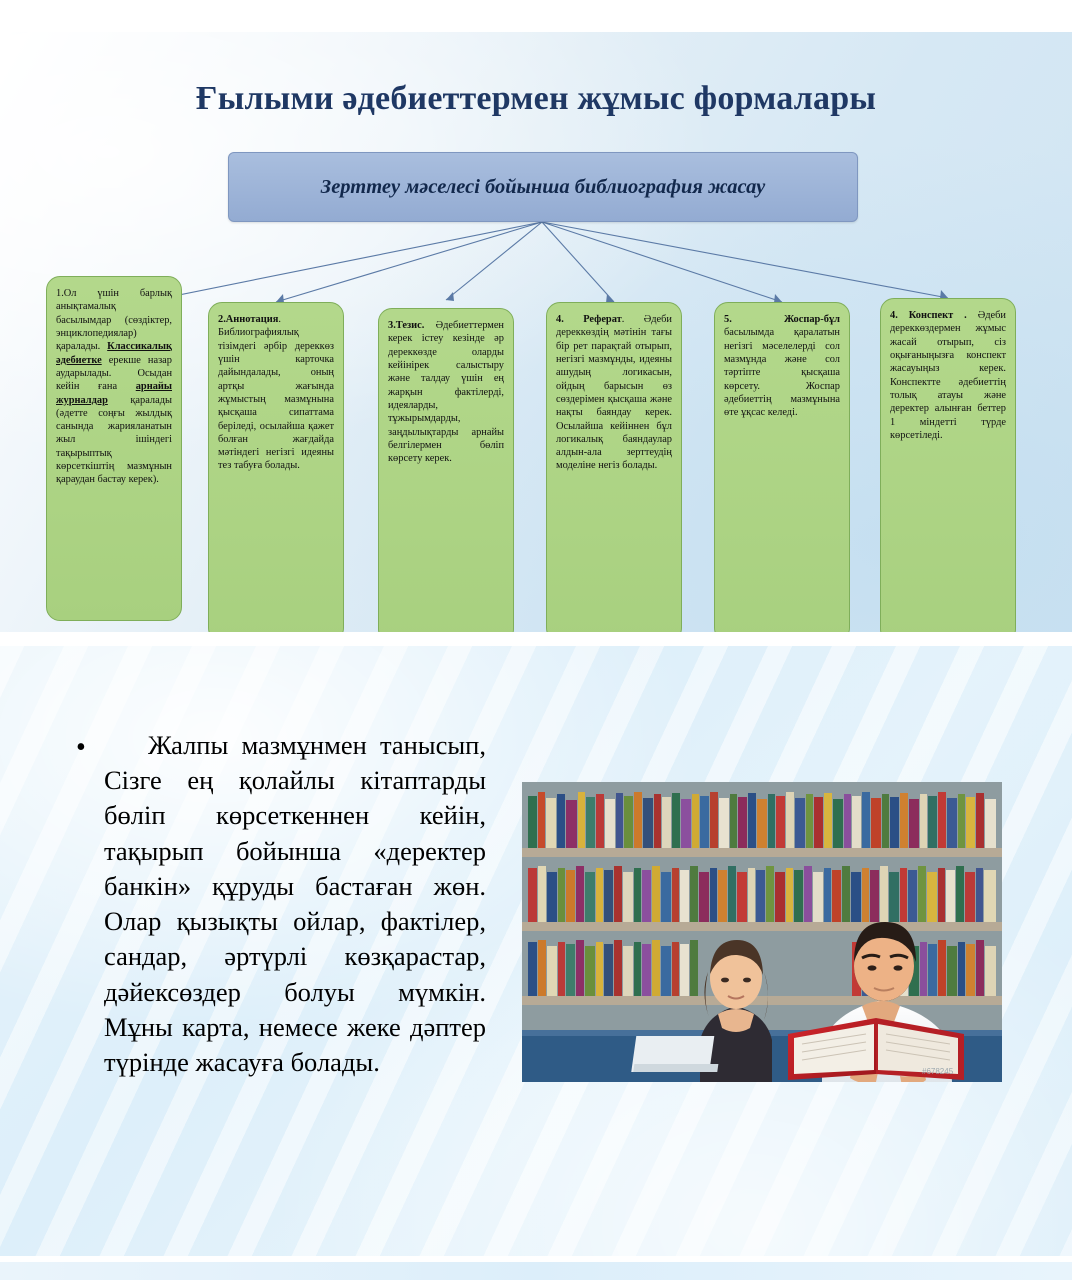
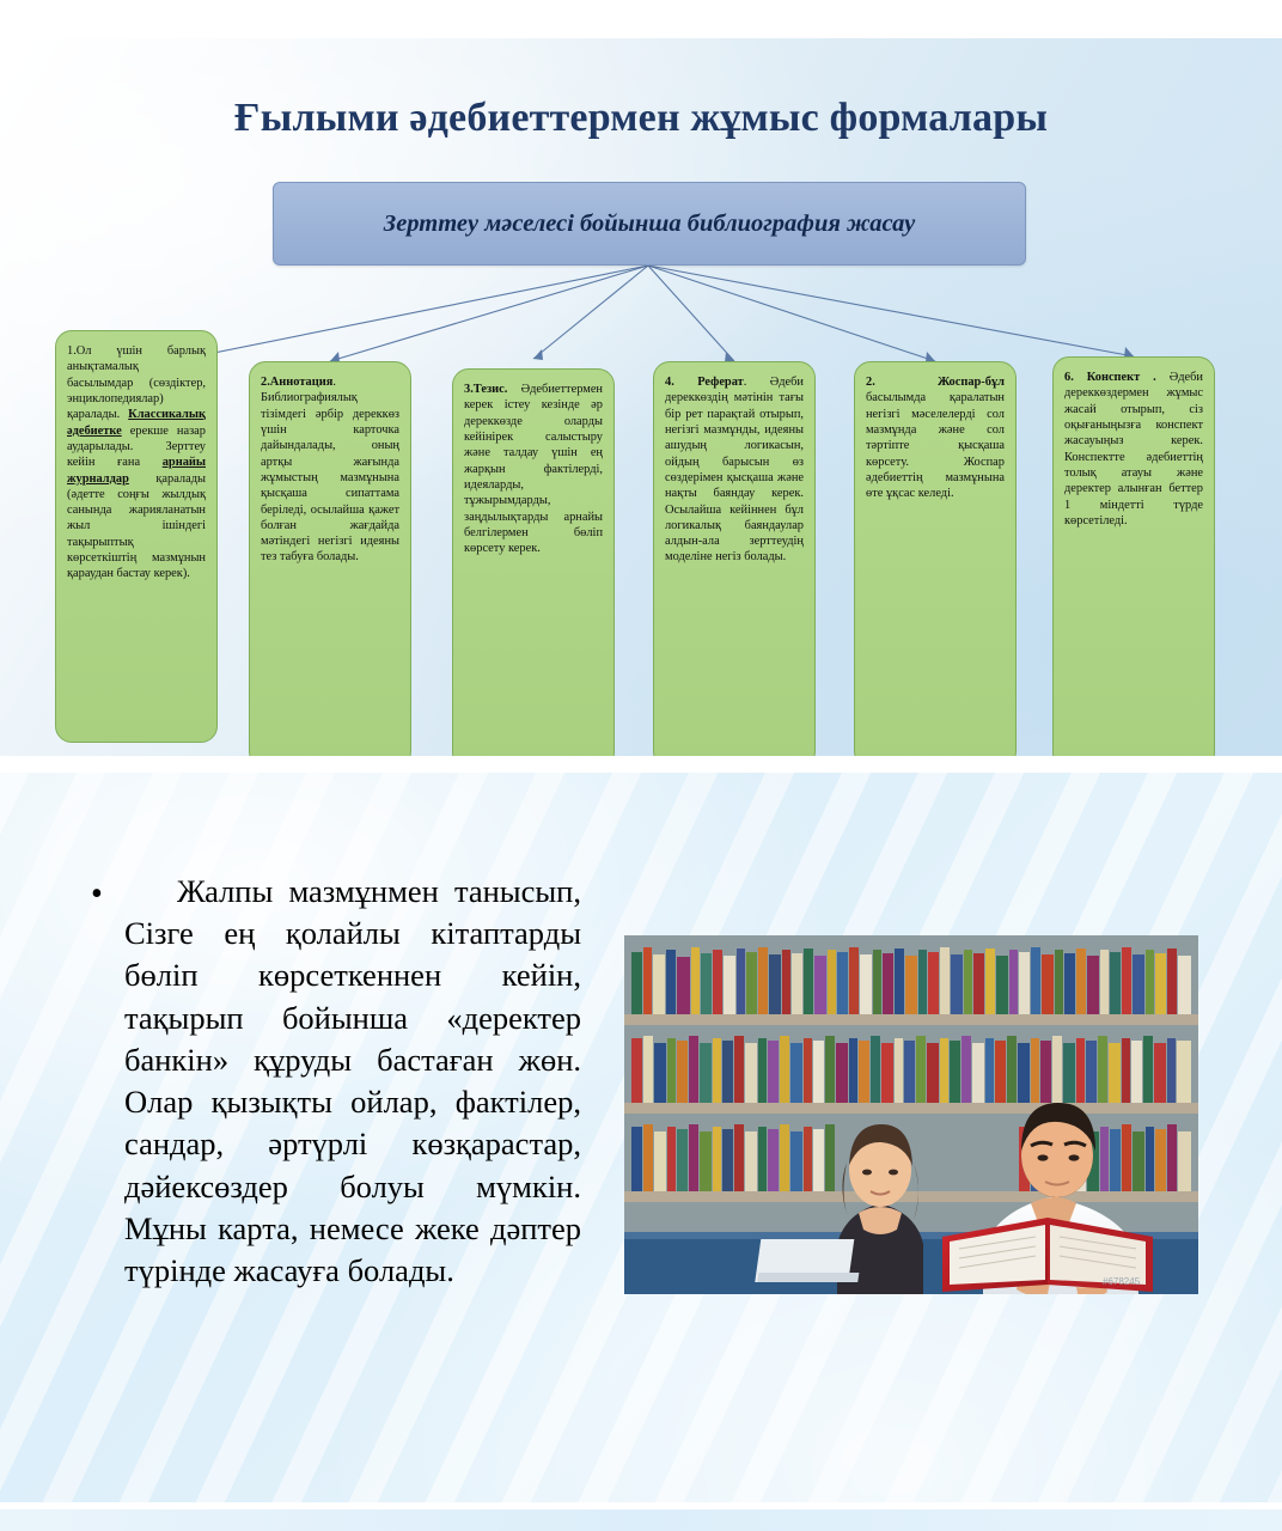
  Ғылыми әдебиеттермен жұмыс формалары
  Зерттеу мәселесі бойынша библиография жасау
- 1.Ол үшін барлық анықтамалық басылымдар (сөздіктер, энциклопедиялар) қаралады. Классикалық әдебиетке ерекше назар аударылады. Осыдан кейін ғана арнайы журналдар қаралады (әдетте соңғы жылдық санында жарияланатын жыл ішіндегі тақырыптық көрсеткіштің мазмұнын қараудан бастау керек).
+ 1.Ол үшін барлық анықтамалық басылымдар (сөздіктер, энциклопедиялар) қаралады. Классикалық әдебиетке ерекше назар аударылады. Зерттеу кейін ғана арнайы журналдар қаралады (әдетте соңғы жылдық санында жарияланатын жыл ішіндегі тақырыптық көрсеткіштің мазмұнын қараудан бастау керек).
  2.Аннотация. Библиографиялық тізімдегі әрбір дереккөз үшін карточка дайындалады, оның артқы жағында жұмыстың мазмұнына қысқаша сипаттама беріледі, осылайша қажет болған жағдайда мәтіндегі негізгі идеяны тез табуға болады.
  3.Тезис. Әдебиеттермен керек істеу кезінде әр дереккөзде оларды кейінірек салыстыру және талдау үшін ең жарқын фактілерді, идеяларды, тұжырымдарды, заңдылықтарды арнайы белгілермен бөліп көрсету керек.
  4. Реферат. Әдеби дереккөздің мәтінін тағы бір рет парақтай отырып, негізгі мазмұнды, идеяны ашудың логикасын, ойдың барысын өз сөздерімен қысқаша және нақты баяндау керек. Осылайша кейіннен бұл логикалық баяндаулар алдын-ала зерттеудің моделіне негіз болады.
- 5. Жоспар-бұл басылымда қаралатын негізгі мәселелерді сол мазмұнда және сол тәртіпте қысқаша көрсету. Жоспар әдебиеттің мазмұнына өте ұқсас келеді.
+ 2. Жоспар-бұл басылымда қаралатын негізгі мәселелерді сол мазмұнда және сол тәртіпте қысқаша көрсету. Жоспар әдебиеттің мазмұнына өте ұқсас келеді.
- 4. Конспект . Әдеби дереккөздермен жұмыс жасай отырып, сіз оқығаныңызға конспект жасауыңыз керек. Конспектте әдебиеттің толық атауы және деректер алынған беттер 1 міндетті түрде көрсетіледі.
+ 6. Конспект . Әдеби дереккөздермен жұмыс жасай отырып, сіз оқығаныңызға конспект жасауыңыз керек. Конспектте әдебиеттің толық атауы және деректер алынған беттер 1 міндетті түрде көрсетіледі.
  •
  Жалпы мазмұнмен танысып, Сізге ең қолайлы кітаптарды бөліп көрсеткеннен кейін, тақырып бойынша «деректер банкін» құруды бастаған жөн. Олар қызықты ойлар, фактілер, сандар, әртүрлі көзқарастар, дәйексөздер болуы мүмкін. Мұны карта, немесе жеке дәптер түрінде жасауға болады.
  #678245
